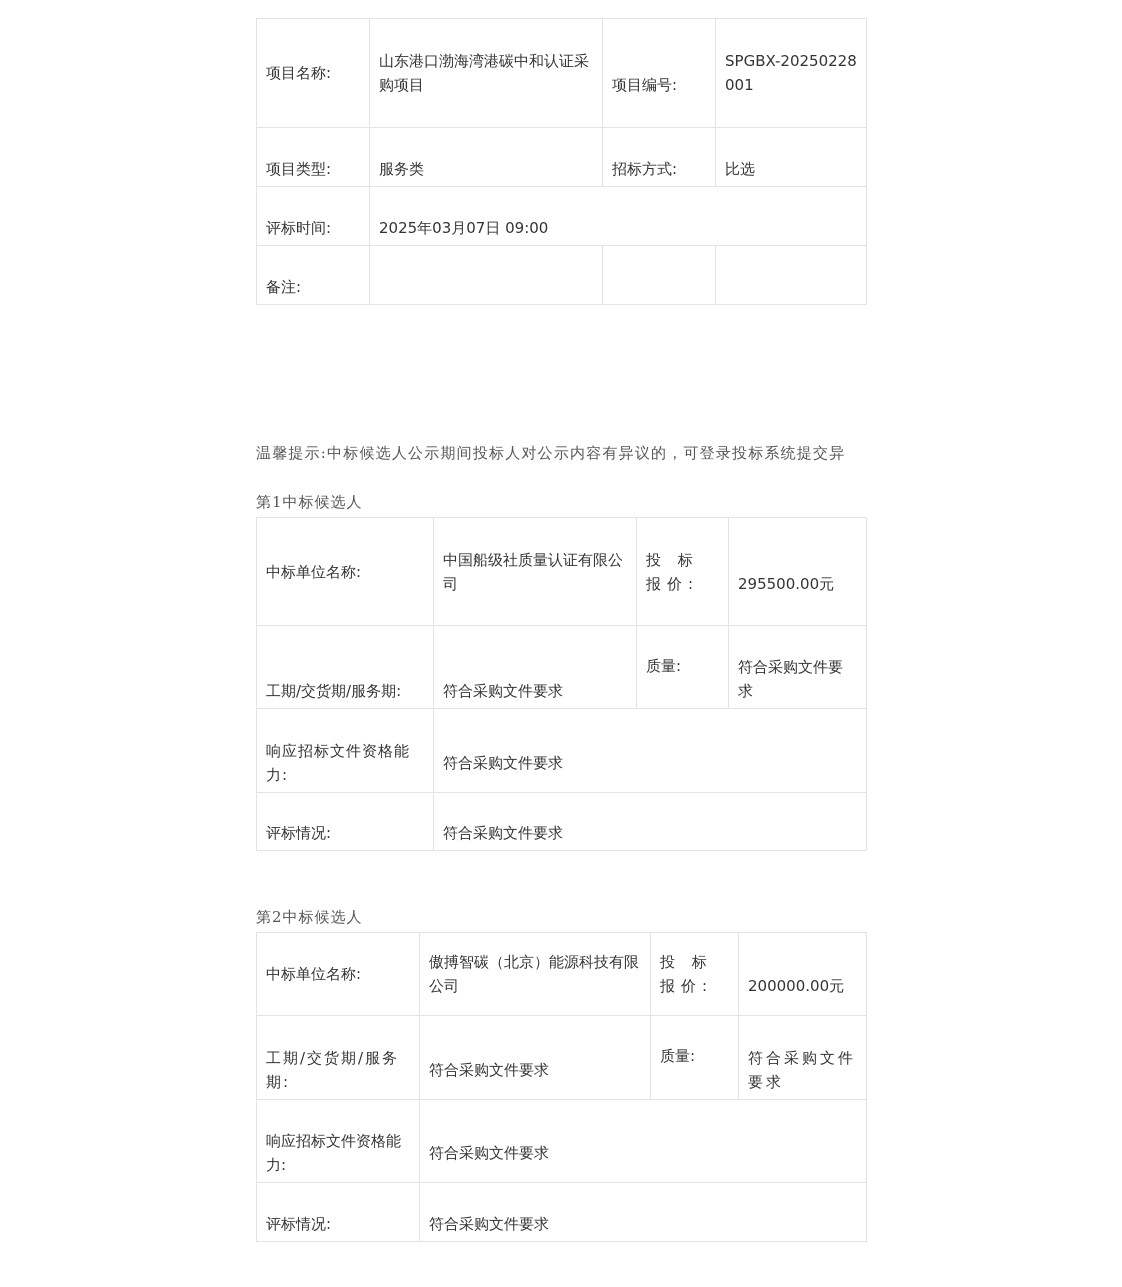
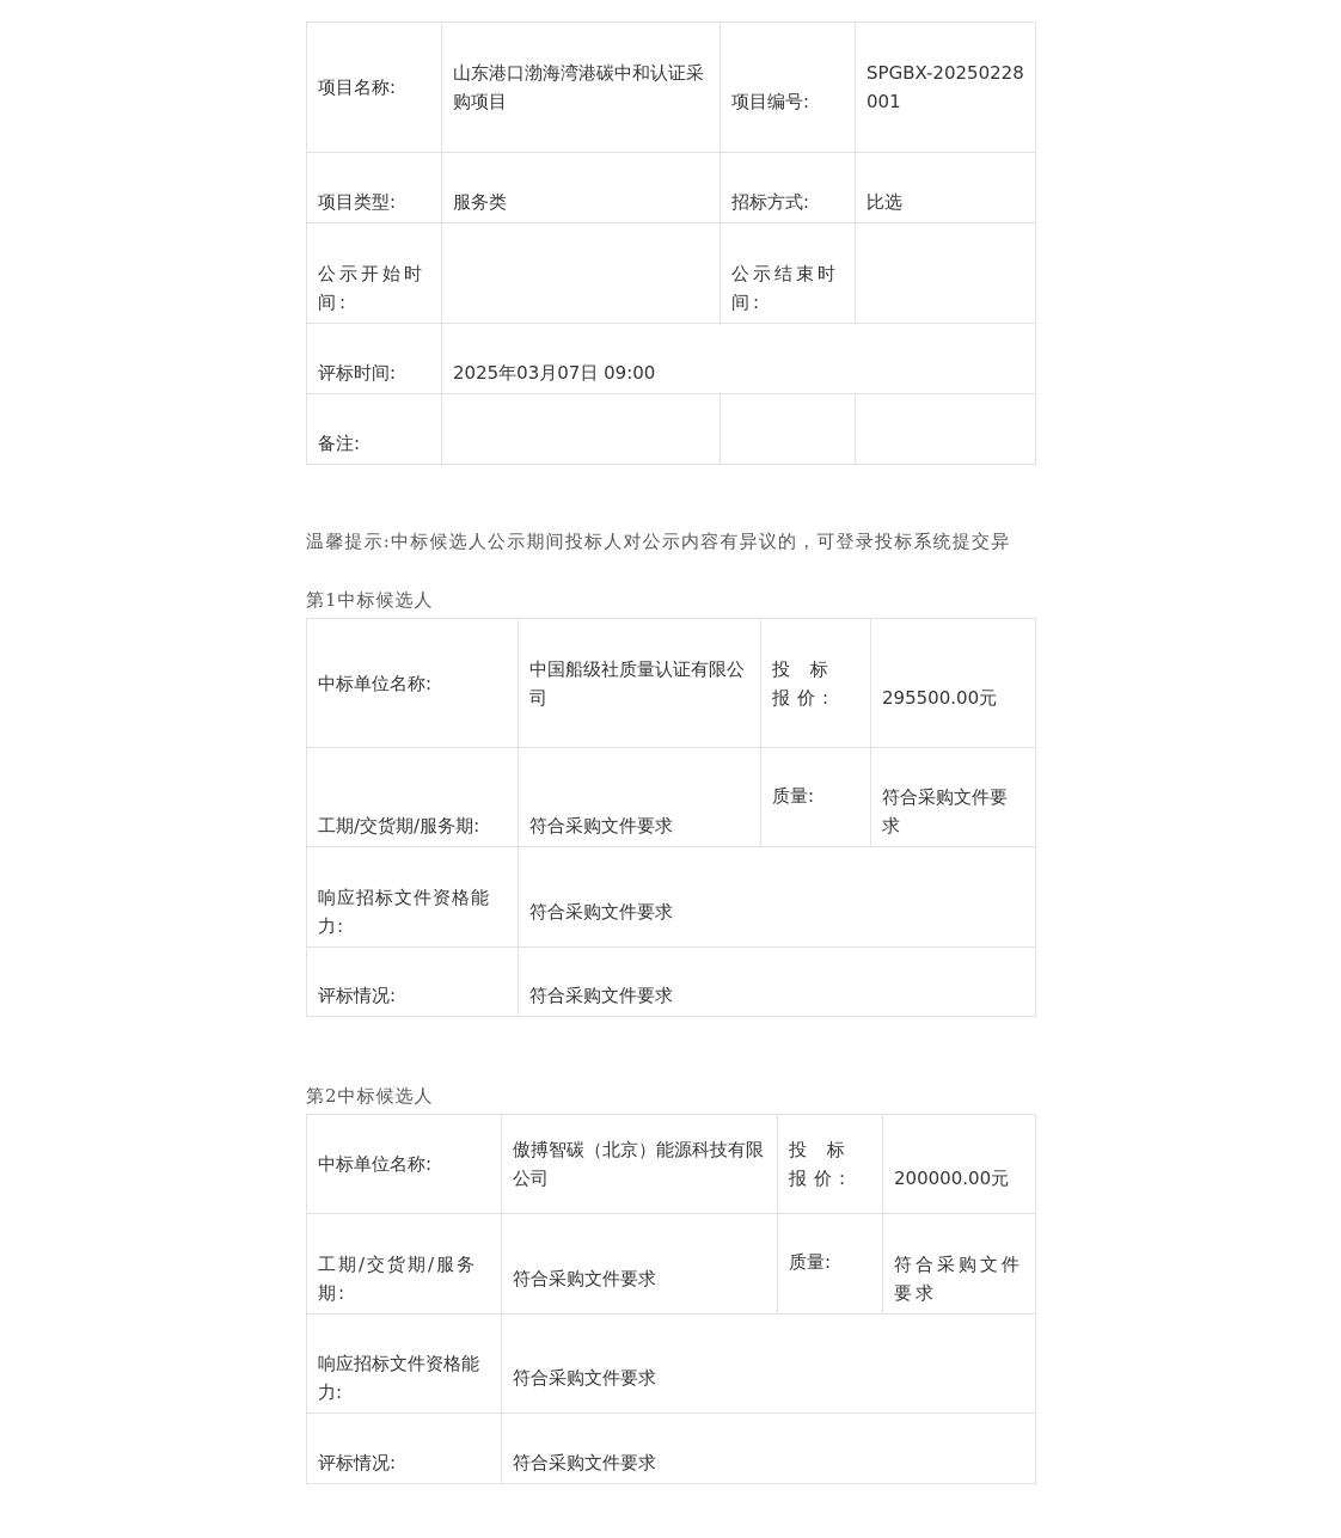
  项目名称:	山东港口渤海湾港碳中和认证采购项目	项目编号:	SPGBX-20250228001
  项目类型:	服务类	招标方式:	比选
+ 公示开始时间:		公示结束时间:
  评标时间:	2025年03月07日 09:00
  备注:
  温馨提示:中标候选人公示期间投标人对公示内容有异议的，可登录投标系统提交异
  第1中标候选人
  中标单位名称:	中国船级社质量认证有限公司	投 标 报价:	295500.00元
  工期/交货期/服务期:	符合采购文件要求	质量:	符合采购文件要求
  响应招标文件资格能力:	符合采购文件要求
  评标情况:	符合采购文件要求
  第2中标候选人
  中标单位名称:	傲搏智碳（北京）能源科技有限公司	投 标 报价:	200000.00元
  工期/交货期/服务期:	符合采购文件要求	质量:	符合采购文件要求
  响应招标文件资格能力:	符合采购文件要求
  评标情况:	符合采购文件要求
